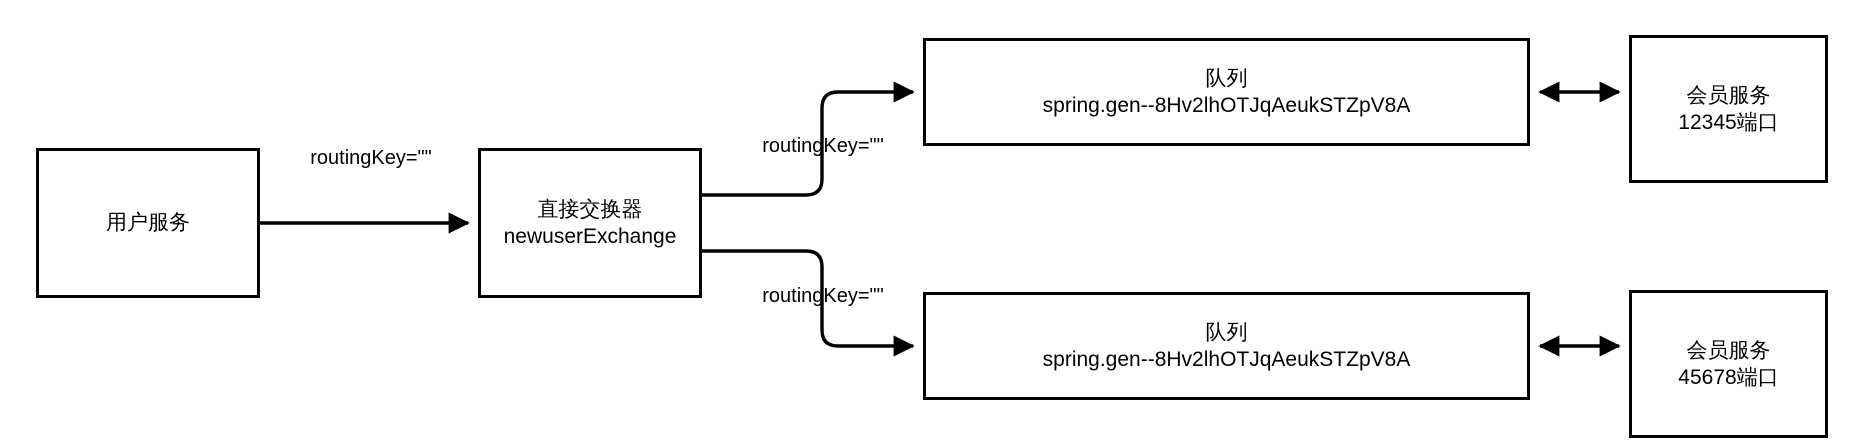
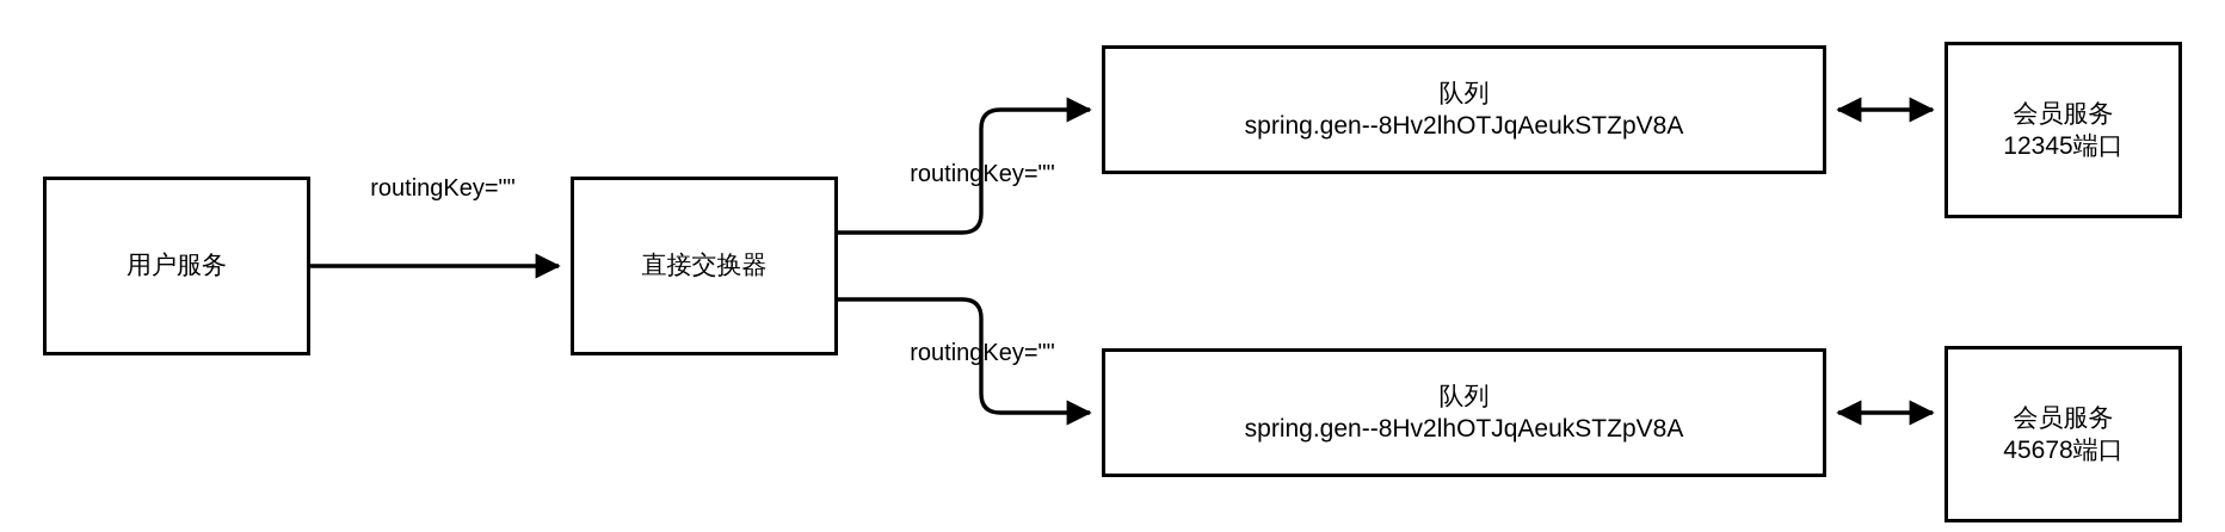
  用户服务
  直接交换器
- newuserExchange
  队列
  spring.gen--8Hv2lhOTJqAeukSTZpV8A
  队列
  spring.gen--8Hv2lhOTJqAeukSTZpV8A
  会员服务
  12345端口
  会员服务
  45678端口
  routingKey=""
  routingKey=""
  routingKey=""
